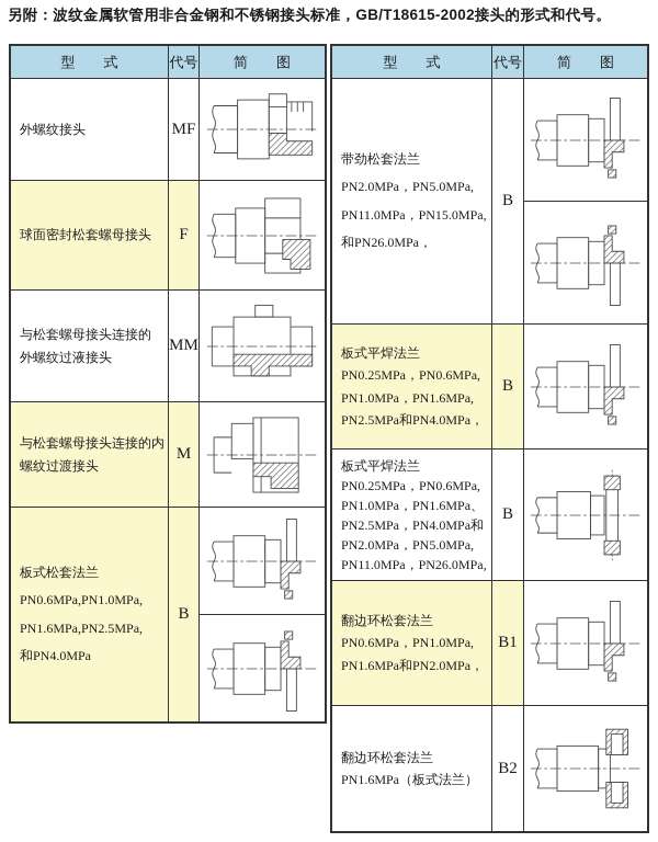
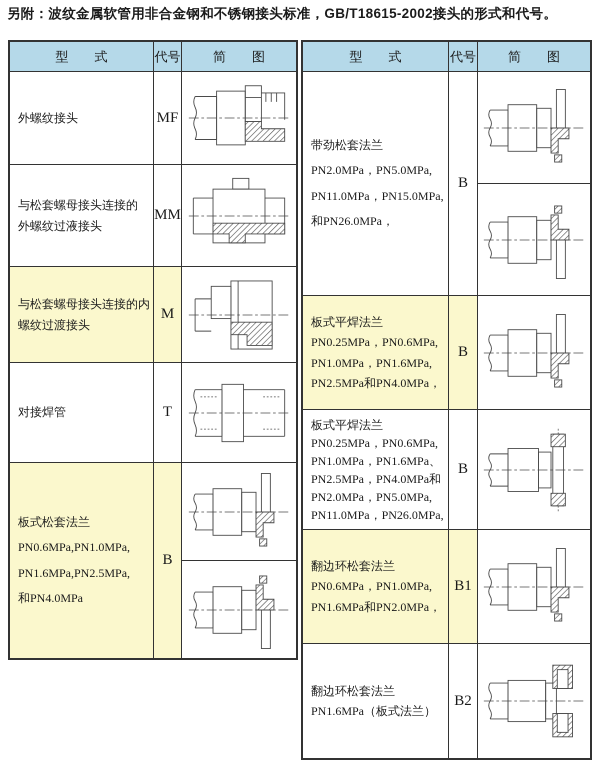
  另附：波纹金属软管用非合金钢和不锈钢接头标准，GB/T18615-2002接头的形式和代号。
  型 式
  代号
  简 图
  外螺纹接头
  MF
- 球面密封松套螺母接头
- F
  与松套螺母接头连接的
  外螺纹过液接头
  MM
  与松套螺母接头连接的内
  螺纹过渡接头
  M
+ 对接焊管
+ T
  板式松套法兰
  PN0.6MPa,PN1.0MPa,
  PN1.6MPa,PN2.5MPa,
  和PN4.0MPa
  B
  型 式
  代号
  简 图
  带劲松套法兰
  PN2.0MPa，PN5.0MPa,
  PN11.0MPa，PN15.0MPa,
  和PN26.0MPa，
  B
  板式平焊法兰
  PN0.25MPa，PN0.6MPa,
  PN1.0MPa，PN1.6MPa,
  PN2.5MPa和PN4.0MPa，
  B
  板式平焊法兰
  PN0.25MPa，PN0.6MPa,
  PN1.0MPa，PN1.6MPa、
  PN2.5MPa，PN4.0MPa和
  PN2.0MPa，PN5.0MPa,
  PN11.0MPa，PN26.0MPa,
  B
  翻边环松套法兰
  PN0.6MPa，PN1.0MPa,
  PN1.6MPa和PN2.0MPa，
  B1
  翻边环松套法兰
  PN1.6MPa（板式法兰）
  B2
